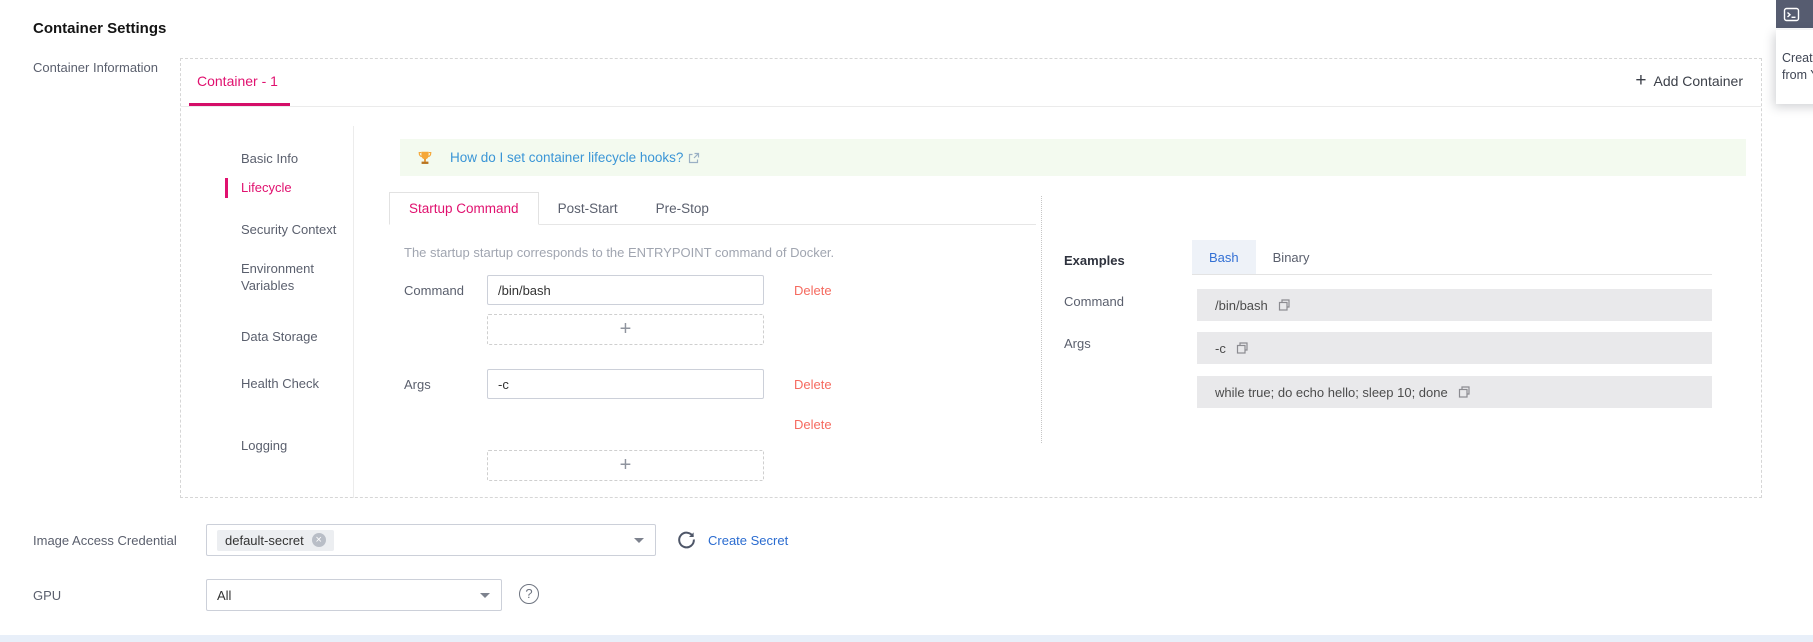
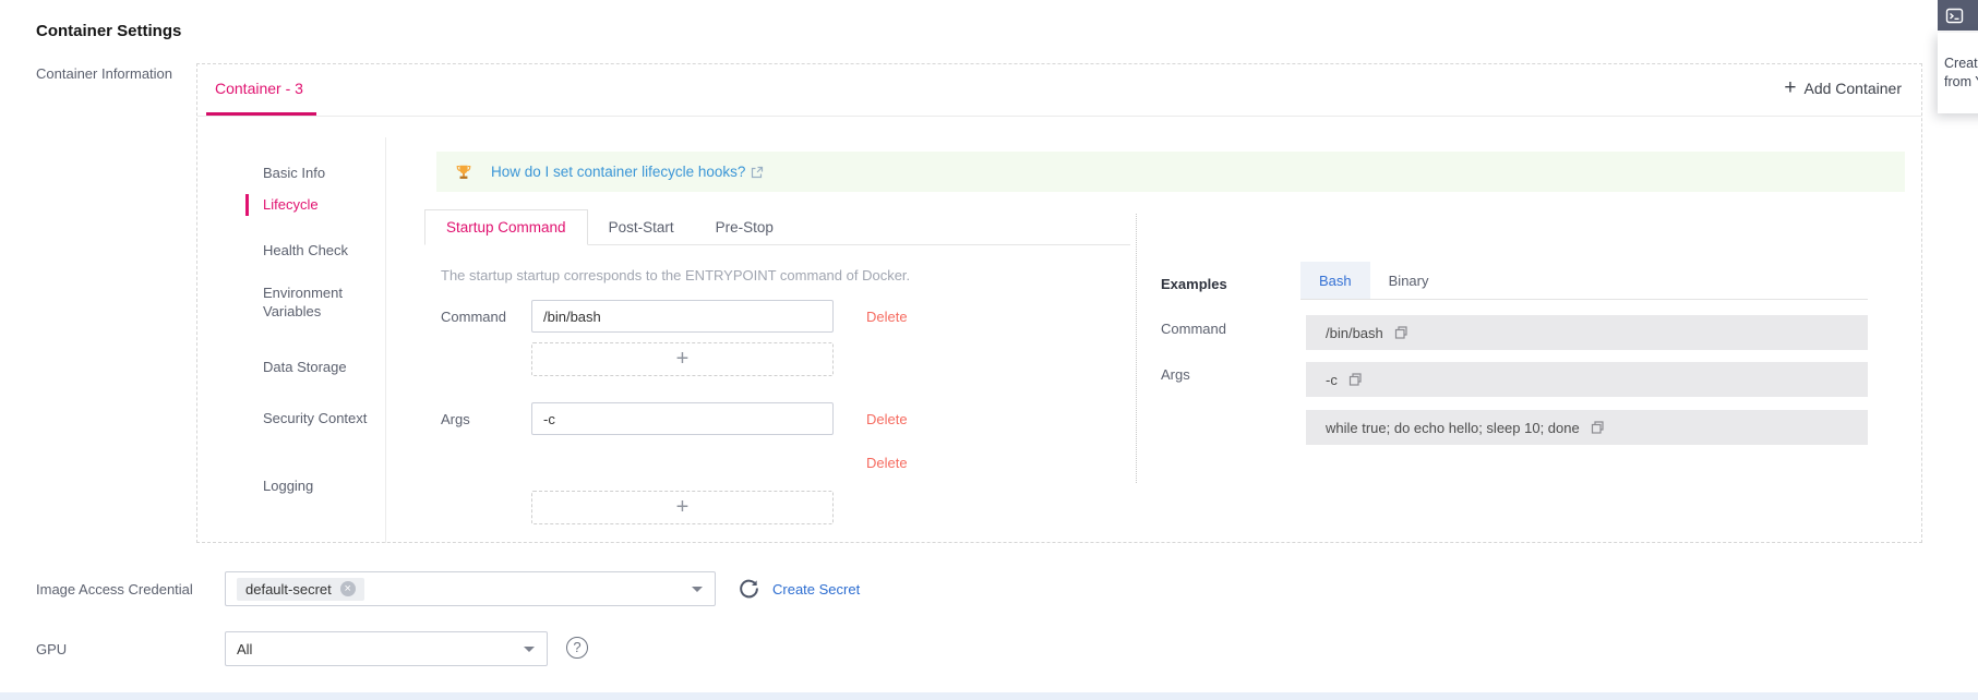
  Container Settings
  Container Information
- Container - 1
+ Container - 3
  +
  Add Container
  Basic Info
  Lifecycle
- Security Context
+ Health Check
  Environment Variables
  Data Storage
- Health Check
+ Security Context
  Logging
  How do I set container lifecycle hooks?
  Startup Command
  Post-Start
  Pre-Stop
  The startup startup corresponds to the ENTRYPOINT command of Docker.
  Command
  /bin/bash
  Delete
  +
  Args
  -c
  Delete
  Delete
  +
  Examples
  Bash
  Binary
  Command
  Args
  /bin/bash
  -c
  while true; do echo hello; sleep 10; done
  Image Access Credential
  default-secret
  ×
  Create Secret
  GPU
  All
  ?
